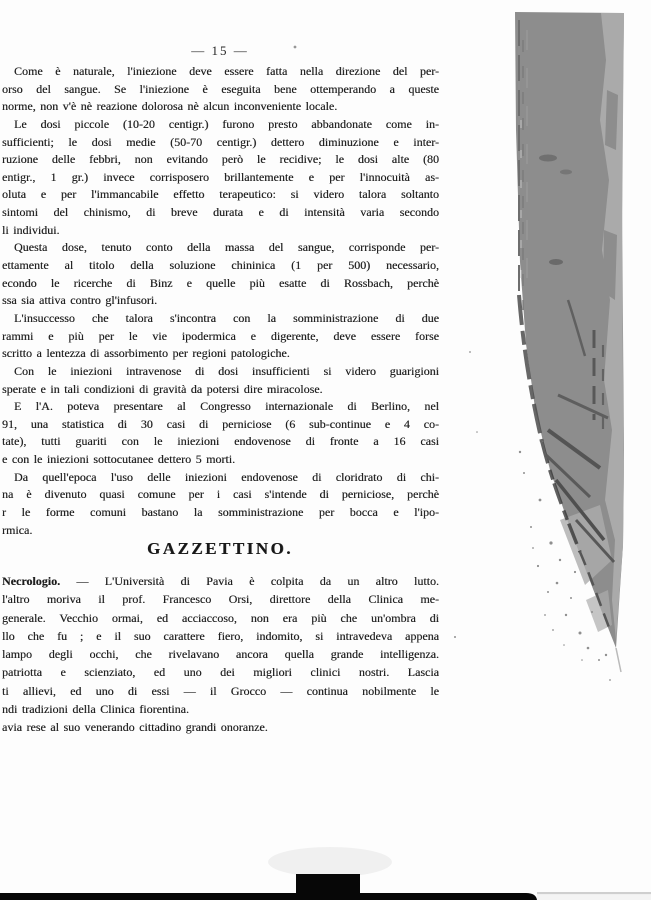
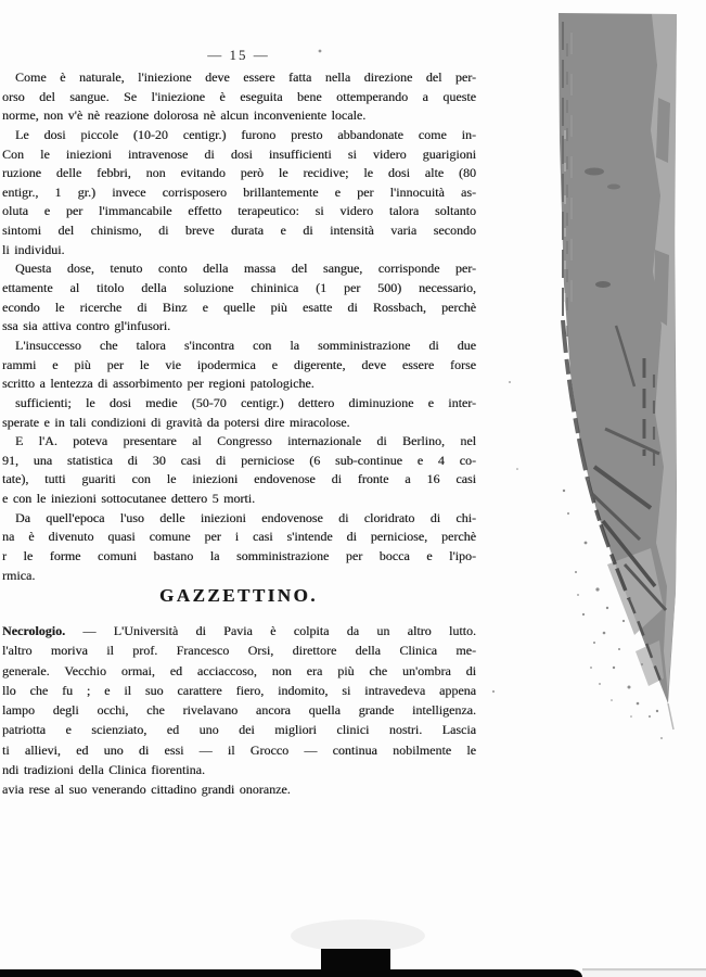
  — 15 —
  Come è naturale, l'iniezione deve essere fatta nella direzione del per-
  orso del sangue. Se l'iniezione è eseguita bene ottemperando a queste
  norme, non v'è nè reazione dolorosa nè alcun inconveniente locale.
  Le dosi piccole (10-20 centigr.) furono presto abbandonate come in-
- sufficienti; le dosi medie (50-70 centigr.) dettero diminuzione e inter-
+ Con le iniezioni intravenose di dosi insufficienti si videro guarigioni
  ruzione delle febbri, non evitando però le recidive; le dosi alte (80
  entigr., 1 gr.) invece corrisposero brillantemente e per l'innocuità as-
  oluta e per l'immancabile effetto terapeutico: si videro talora soltanto
  sintomi del chinismo, di breve durata e di intensità varia secondo
  li individui.
  Questa dose, tenuto conto della massa del sangue, corrisponde per-
  ettamente al titolo della soluzione chininica (1 per 500) necessario,
  econdo le ricerche di Binz e quelle più esatte di Rossbach, perchè
  ssa sia attiva contro gl'infusori.
  L'insuccesso che talora s'incontra con la somministrazione di due
  rammi e più per le vie ipodermica e digerente, deve essere forse
  scritto a lentezza di assorbimento per regioni patologiche.
- Con le iniezioni intravenose di dosi insufficienti si videro guarigioni
+ sufficienti; le dosi medie (50-70 centigr.) dettero diminuzione e inter-
  sperate e in tali condizioni di gravità da potersi dire miracolose.
  E l'A. poteva presentare al Congresso internazionale di Berlino, nel
  91, una statistica di 30 casi di perniciose (6 sub-continue e 4 co-
  tate), tutti guariti con le iniezioni endovenose di fronte a 16 casi
  e con le iniezioni sottocutanee dettero 5 morti.
  Da quell'epoca l'uso delle iniezioni endovenose di cloridrato di chi-
  na è divenuto quasi comune per i casi s'intende di perniciose, perchè
  r le forme comuni bastano la somministrazione per bocca e l'ipo-
  rmica.
  GAZZETTINO.
  Necrologio. — L'Università di Pavia è colpita da un altro lutto.
  l'altro moriva il prof. Francesco Orsi, direttore della Clinica me-
  generale. Vecchio ormai, ed acciaccoso, non era più che un'ombra di
  llo che fu ; e il suo carattere fiero, indomito, si intravedeva appena
  lampo degli occhi, che rivelavano ancora quella grande intelligenza.
  patriotta e scienziato, ed uno dei migliori clinici nostri. Lascia
  ti allievi, ed uno di essi — il Grocco — continua nobilmente le
  ndi tradizioni della Clinica fiorentina.
  avia rese al suo venerando cittadino grandi onoranze.
